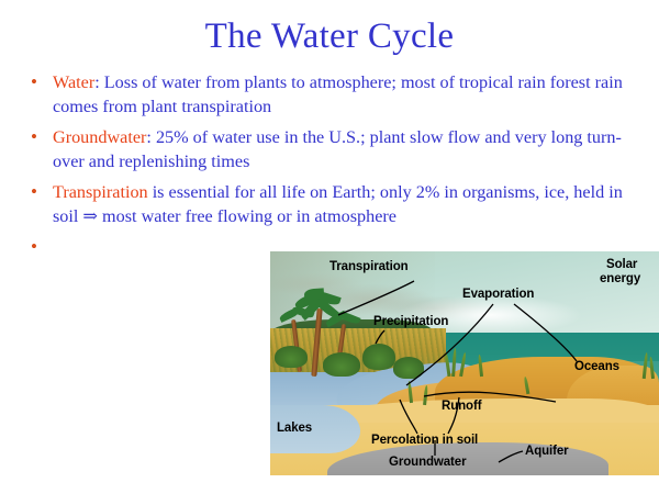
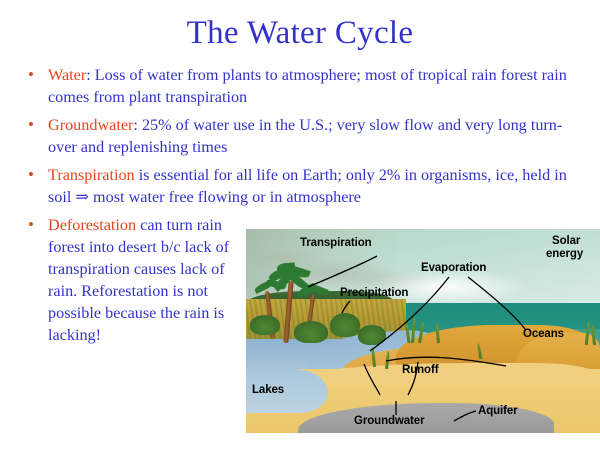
  The Water Cycle
  •
  Water: Loss of water from plants to atmosphere; most of tropical rain forest rain comes from plant transpiration
  •
- Groundwater: 25% of water use in the U.S.; plant slow flow and very long turn-over and replenishing times
+ Groundwater: 25% of water use in the U.S.; very slow flow and very long turn-over and replenishing times
  •
  Transpiration is essential for all life on Earth; only 2% in organisms, ice, held in soil ⇒ most water free flowing or in atmosphere
  •
+ Deforestation can turn rain forest into desert b/c lack of transpiration causes lack of rain. Reforestation is not possible because the rain is lacking!
  Transpiration
  Solar
  energy
  Evaporation
  Precipitation
  Oceans
  Runoff
  Lakes
- Percolation in soil
  Aquifer
  Groundwater
